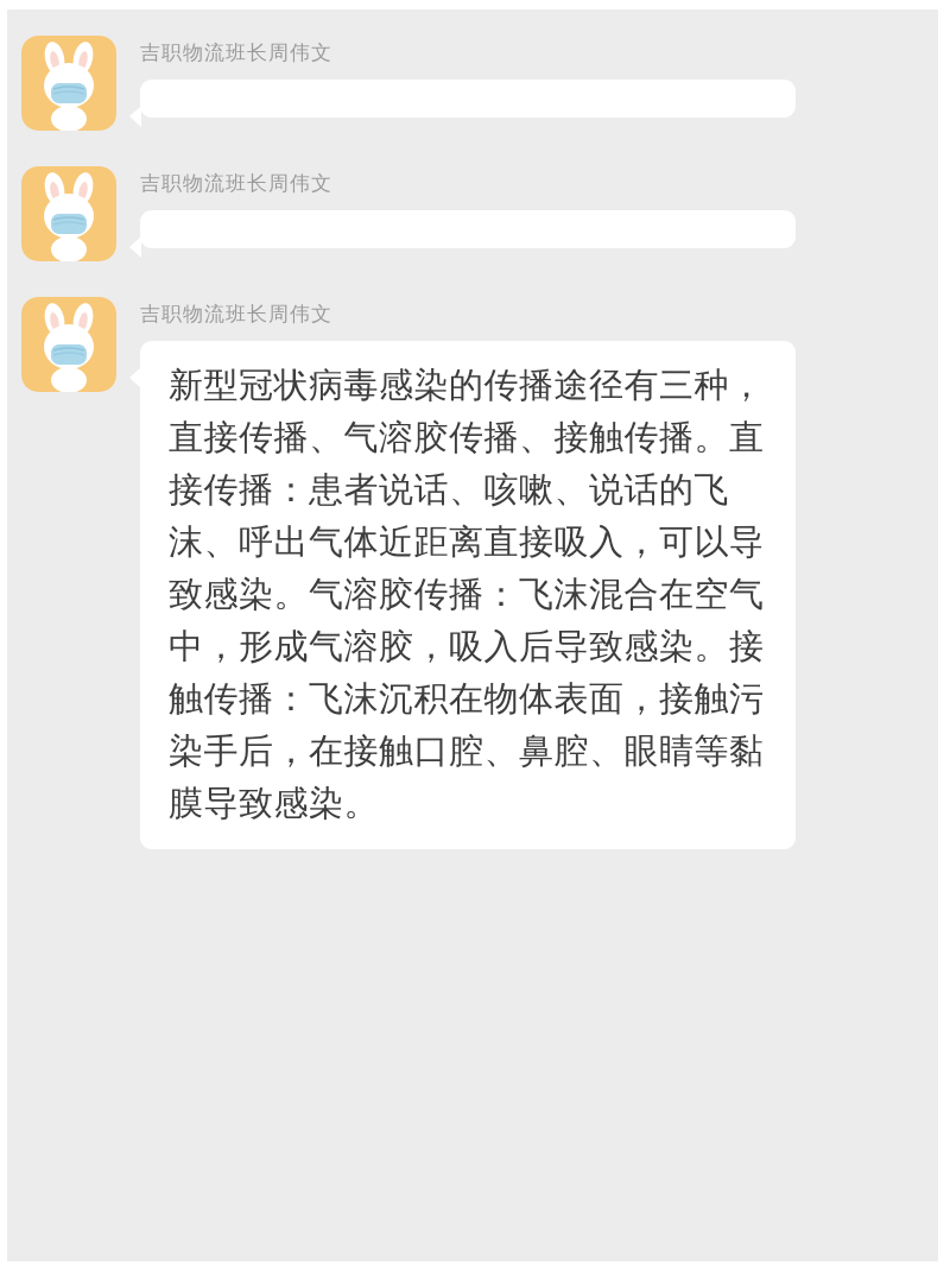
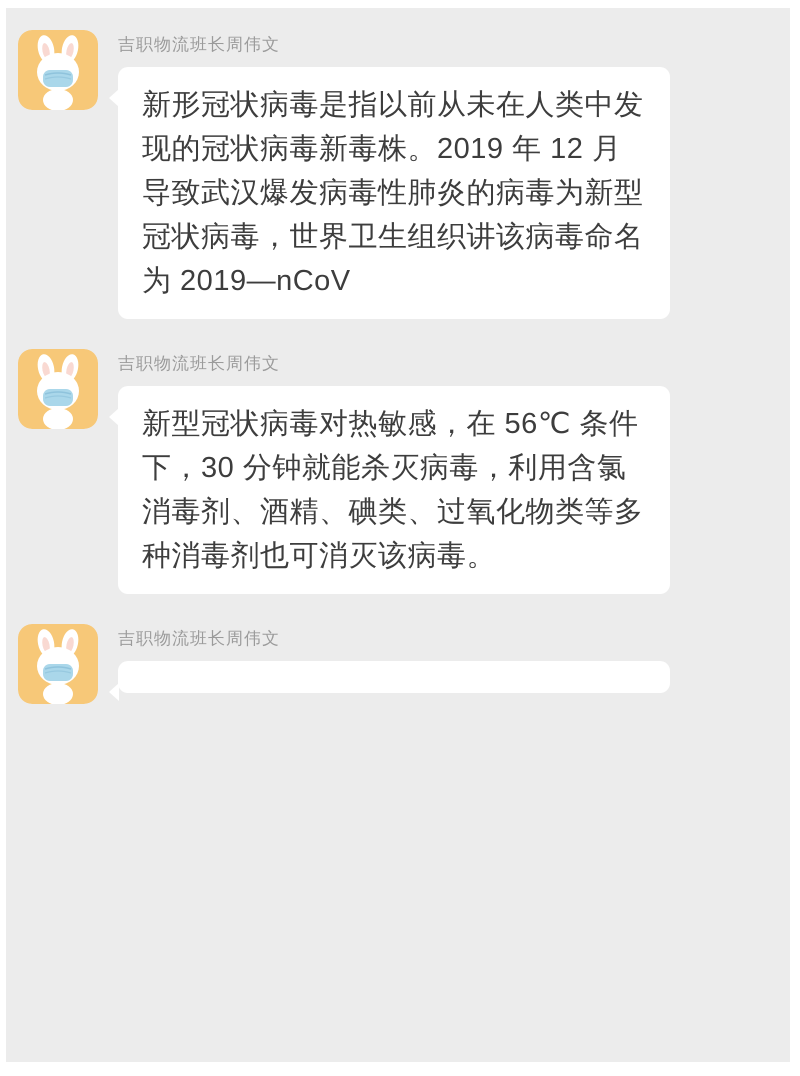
  吉职物流班长周伟文
+ 新形冠状病毒是指以前从未在人类中发现的冠状病毒新毒株。2019 年 12 月导致武汉爆发病毒性肺炎的病毒为新型冠状病毒，世界卫生组织讲该病毒命名为 2019—nCoV
  吉职物流班长周伟文
+ 新型冠状病毒对热敏感，在 56℃ 条件下，30 分钟就能杀灭病毒，利用含氯消毒剂、酒精、碘类、过氧化物类等多种消毒剂也可消灭该病毒。
  吉职物流班长周伟文
- 新型冠状病毒感染的传播途径有三种，直接传播、气溶胶传播、接触传播。直接传播：患者说话、咳嗽、说话的飞沫、呼出气体近距离直接吸入，可以导致感染。气溶胶传播：飞沫混合在空气中，形成气溶胶，吸入后导致感染。接触传播：飞沫沉积在物体表面，接触污染手后，在接触口腔、鼻腔、眼睛等黏膜导致感染。
